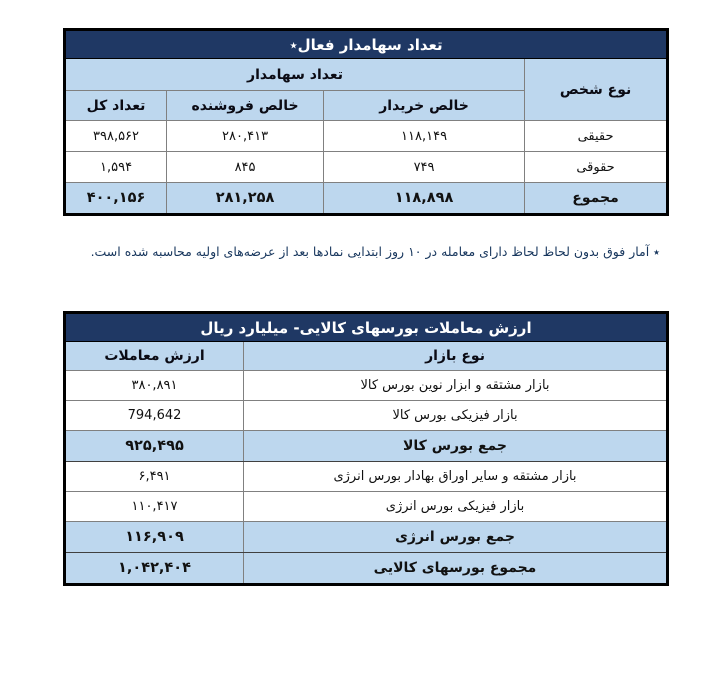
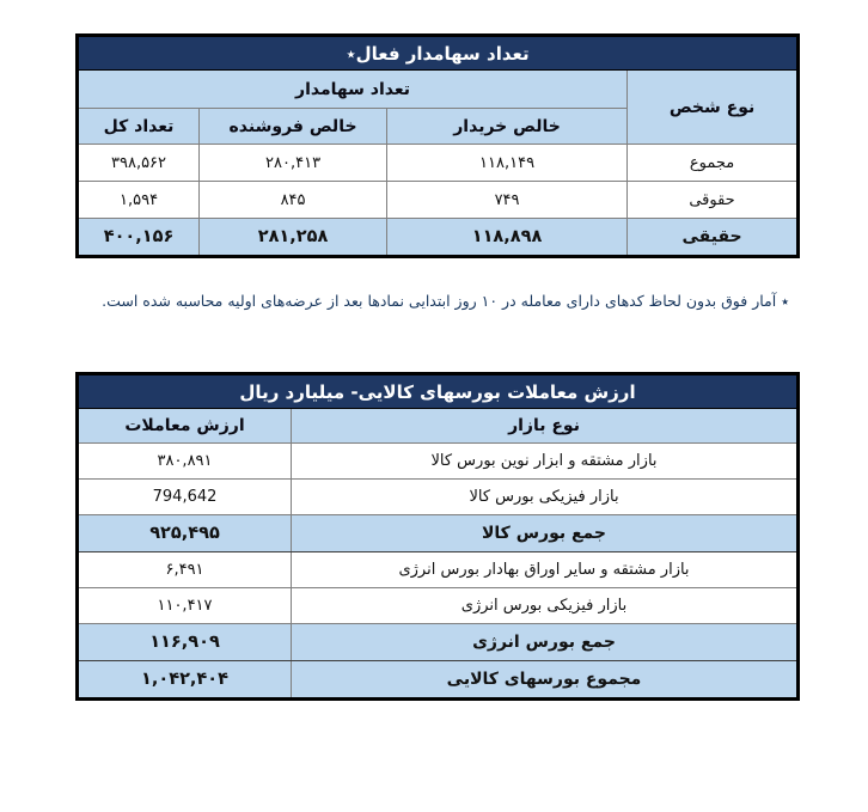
  تعداد سهامدار فعال٭
  نوع شخص	تعداد سهامدار
  خالص خریدار	خالص فروشنده	تعداد کل
- حقیقی	۱۱۸,۱۴۹	۲۸۰,۴۱۳	۳۹۸,۵۶۲
+ مجموع	۱۱۸,۱۴۹	۲۸۰,۴۱۳	۳۹۸,۵۶۲
  حقوقی	۷۴۹	۸۴۵	۱,۵۹۴
- مجموع	۱۱۸,۸۹۸	۲۸۱,۲۵۸	۴۰۰,۱۵۶
+ حقیقی	۱۱۸,۸۹۸	۲۸۱,۲۵۸	۴۰۰,۱۵۶
- ٭ آمار فوق بدون لحاظ لحاظ دارای معامله در ۱۰ روز ابتدایی نمادها بعد از عرضه‌های اولیه محاسبه شده است.
+ ٭ آمار فوق بدون لحاظ کدهای دارای معامله در ۱۰ روز ابتدایی نمادها بعد از عرضه‌های اولیه محاسبه شده است.
  ارزش معاملات بورسهای کالایی- میلیارد ریال
  نوع بازار	ارزش معاملات
  بازار مشتقه و ابزار نوین بورس کالا	۳۸۰,۸۹۱
  بازار فیزیکی بورس کالا	794,642
  جمع بورس کالا	۹۲۵,۴۹۵
  بازار مشتقه و سایر اوراق بهادار بورس انرژی	۶,۴۹۱
  بازار فیزیکی بورس انرژی	۱۱۰,۴۱۷
  جمع بورس انرژی	۱۱۶,۹۰۹
  مجموع بورسهای کالایی	۱,۰۴۲,۴۰۴
